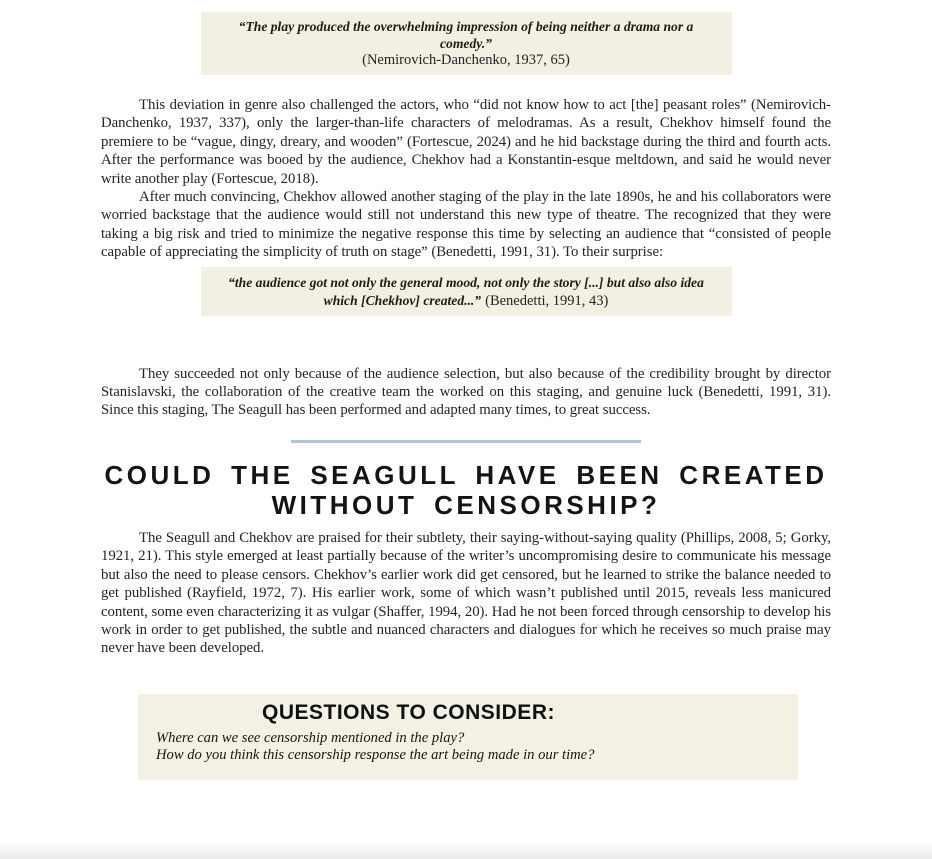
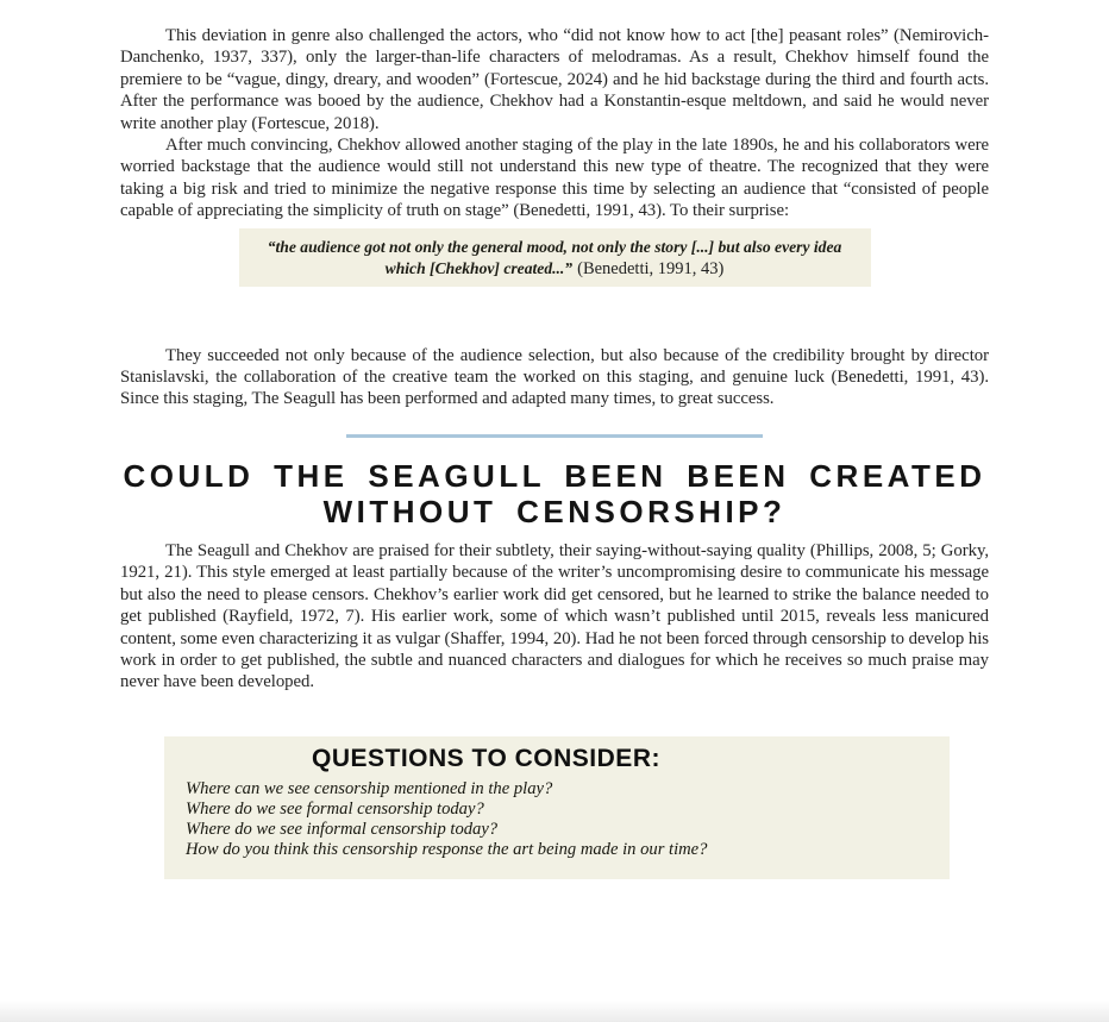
- “The play produced the overwhelming impression of being neither a drama nor a comedy.”
- (Nemirovich-Danchenko, 1937, 65)
  This deviation in genre also challenged the actors, who “did not know how to act [the] peasant roles” (Nemirovich-Danchenko, 1937, 337), only the larger-than-life characters of melodramas. As a result, Chekhov himself found the premiere to be “vague, dingy, dreary, and wooden” (Fortescue, 2024) and he hid backstage during the third and fourth acts. After the performance was booed by the audience, Chekhov had a Konstantin-esque meltdown, and said he would never write another play (Fortescue, 2018).
- After much convincing, Chekhov allowed another staging of the play in the late 1890s, he and his collaborators were worried backstage that the audience would still not understand this new type of theatre. The recognized that they were taking a big risk and tried to minimize the negative response this time by selecting an audience that “consisted of people capable of appreciating the simplicity of truth on stage” (Benedetti, 1991, 31). To their surprise:
+ After much convincing, Chekhov allowed another staging of the play in the late 1890s, he and his collaborators were worried backstage that the audience would still not understand this new type of theatre. The recognized that they were taking a big risk and tried to minimize the negative response this time by selecting an audience that “consisted of people capable of appreciating the simplicity of truth on stage” (Benedetti, 1991, 43). To their surprise:
- “the audience got not only the general mood, not only the story [...] but also also idea which [Chekhov] created...” (Benedetti, 1991, 43)
+ “the audience got not only the general mood, not only the story [...] but also every idea which [Chekhov] created...” (Benedetti, 1991, 43)
- They succeeded not only because of the audience selection, but also because of the credibility brought by director Stanislavski, the collaboration of the creative team the worked on this staging, and genuine luck (Benedetti, 1991, 31). Since this staging, The Seagull has been performed and adapted many times, to great success.
+ They succeeded not only because of the audience selection, but also because of the credibility brought by director Stanislavski, the collaboration of the creative team the worked on this staging, and genuine luck (Benedetti, 1991, 43). Since this staging, The Seagull has been performed and adapted many times, to great success.
- COULD THE SEAGULL HAVE BEEN CREATED WITHOUT CENSORSHIP?
+ COULD THE SEAGULL BEEN BEEN CREATED WITHOUT CENSORSHIP?
  The Seagull and Chekhov are praised for their subtlety, their saying-without-saying quality (Phillips, 2008, 5; Gorky, 1921, 21). This style emerged at least partially because of the writer’s uncompromising desire to communicate his message but also the need to please censors. Chekhov’s earlier work did get censored, but he learned to strike the balance needed to get published (Rayfield, 1972, 7). His earlier work, some of which wasn’t published until 2015, reveals less manicured content, some even characterizing it as vulgar (Shaffer, 1994, 20). Had he not been forced through censorship to develop his work in order to get published, the subtle and nuanced characters and dialogues for which he receives so much praise may never have been developed.
  QUESTIONS TO CONSIDER:
  Where can we see censorship mentioned in the play?
+ Where do we see formal censorship today?
+ Where do we see informal censorship today?
  How do you think this censorship response the art being made in our time?
